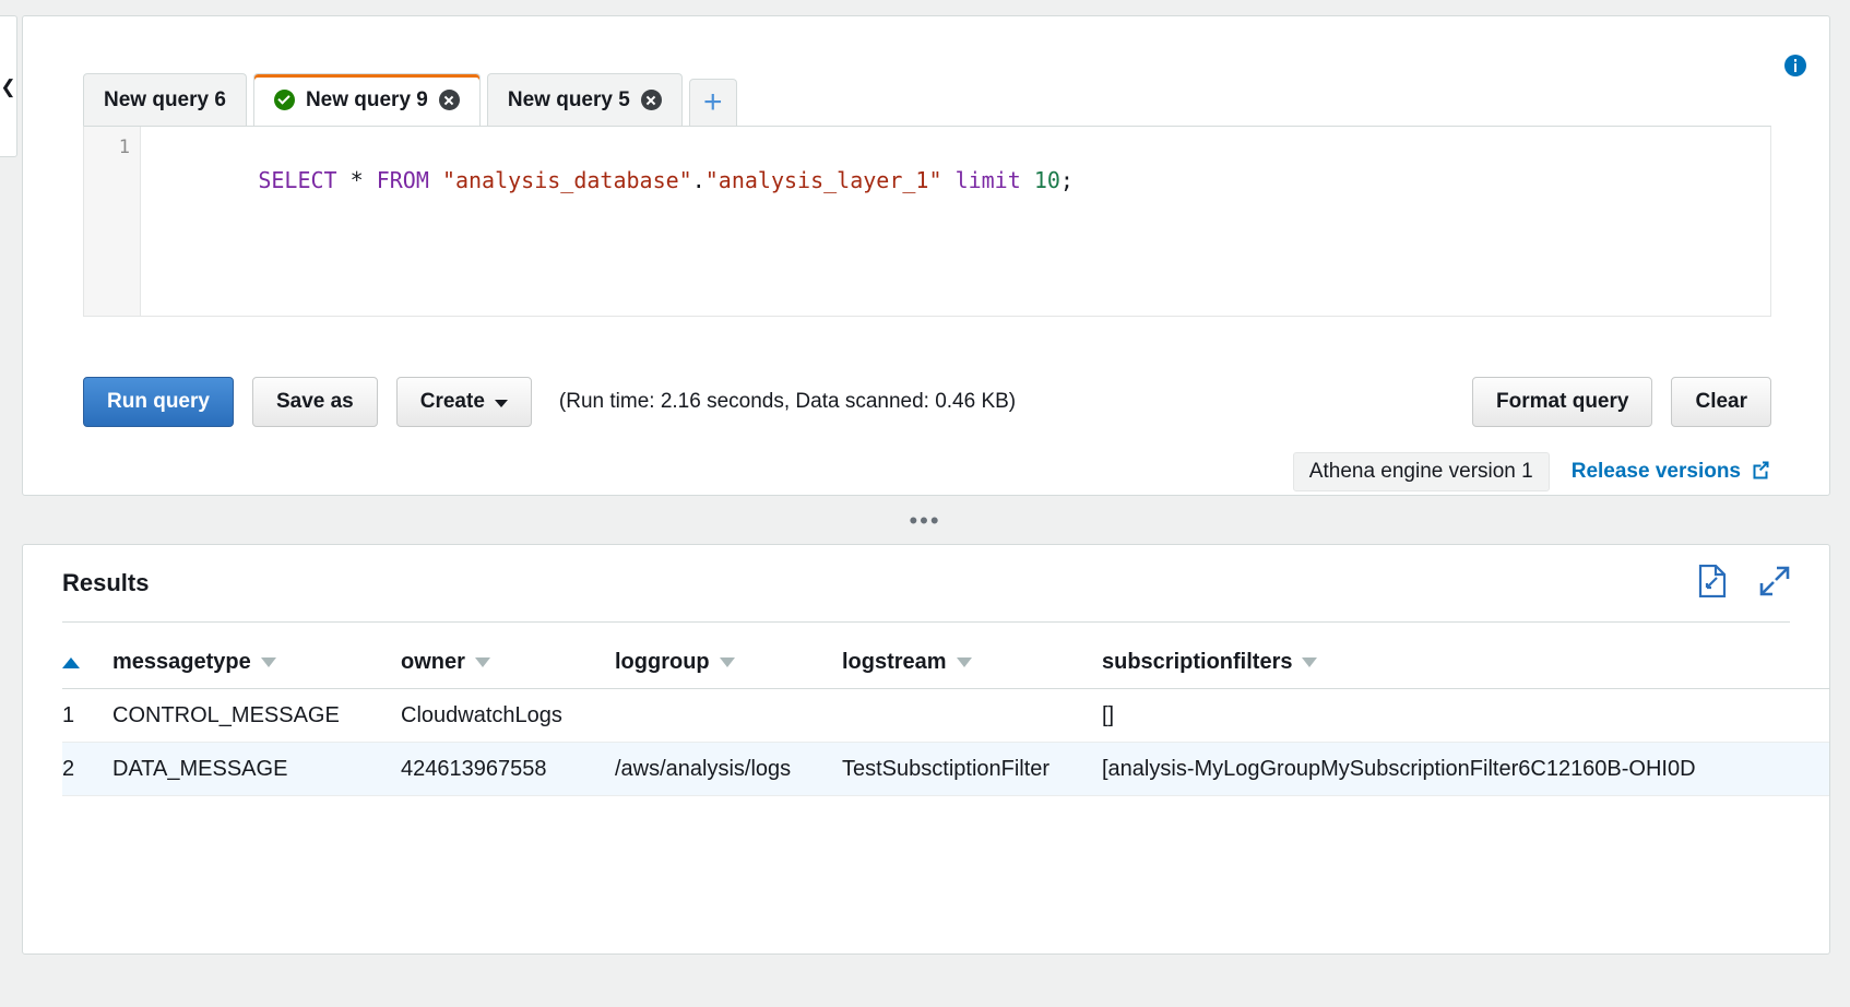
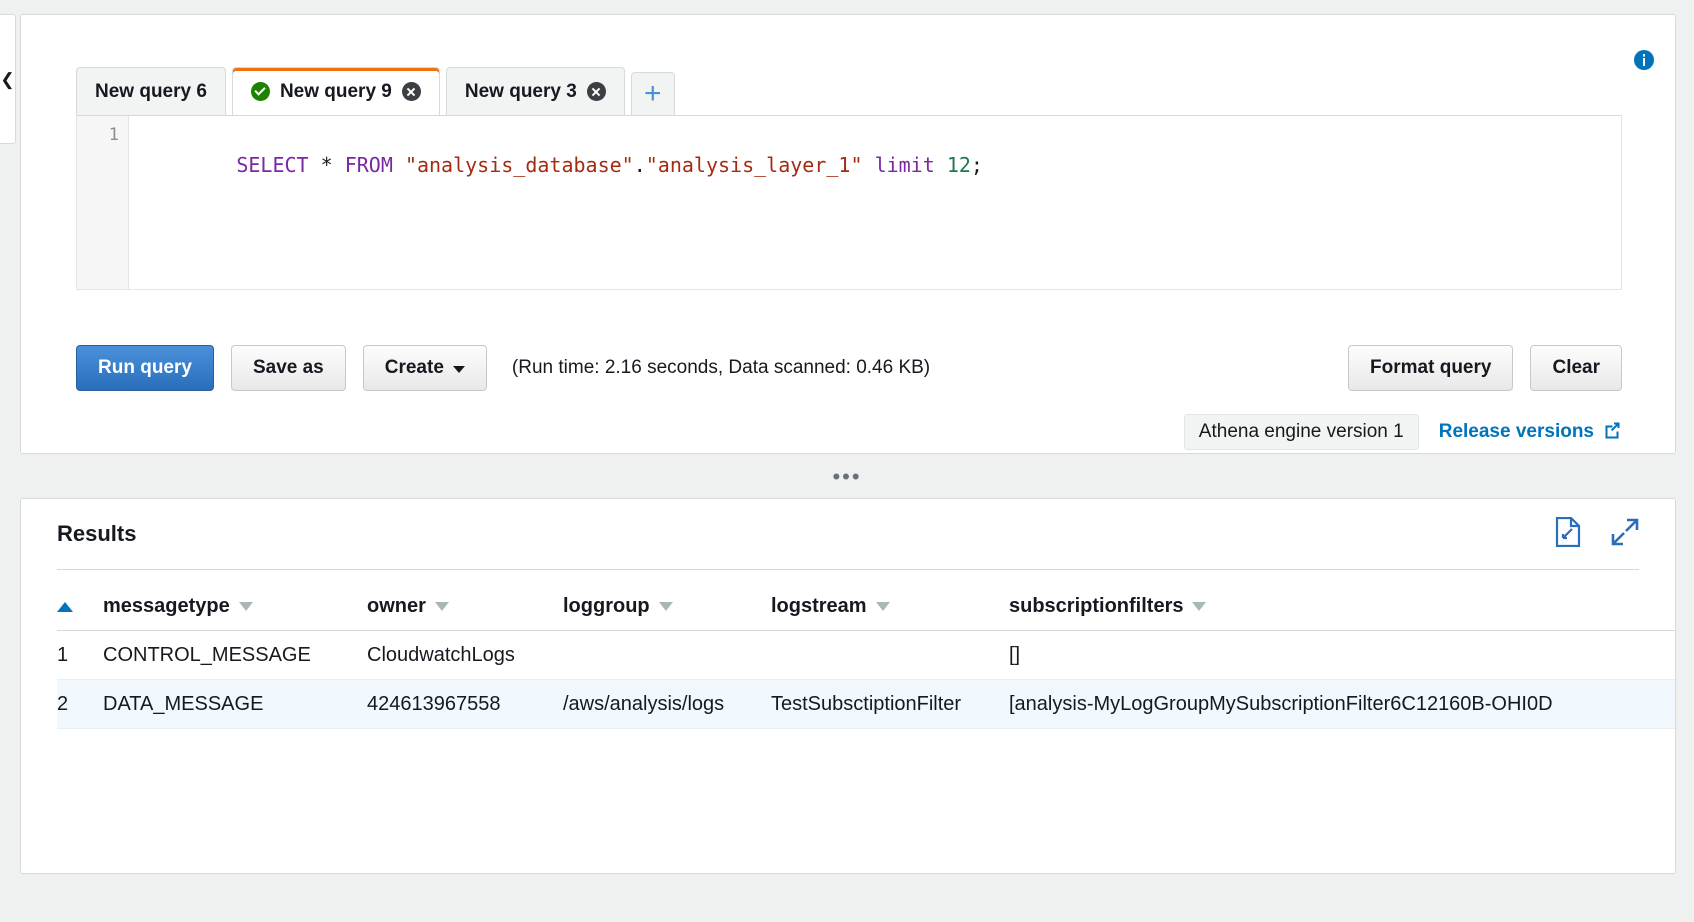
  ❮
  New query 6
  New query 9
- New query 5
+ New query 3
  +
  1
- SELECT * FROM "analysis_database"."analysis_layer_1" limit 10;
+ SELECT * FROM "analysis_database"."analysis_layer_1" limit 12;
  Run query
  Save as
  Create
  (Run time: 2.16 seconds, Data scanned: 0.46 KB)
  Format query
  Clear
  Athena engine version 1
  Release versions
  •••
  Results
  messagetype
  owner
  loggroup
  logstream
  subscriptionfilters
  1
  CONTROL_MESSAGE
  CloudwatchLogs
  []
  2
  DATA_MESSAGE
  424613967558
  /aws/analysis/logs
  TestSubsctiptionFilter
  [analysis-MyLogGroupMySubscriptionFilter6C12160B-OHI0D
